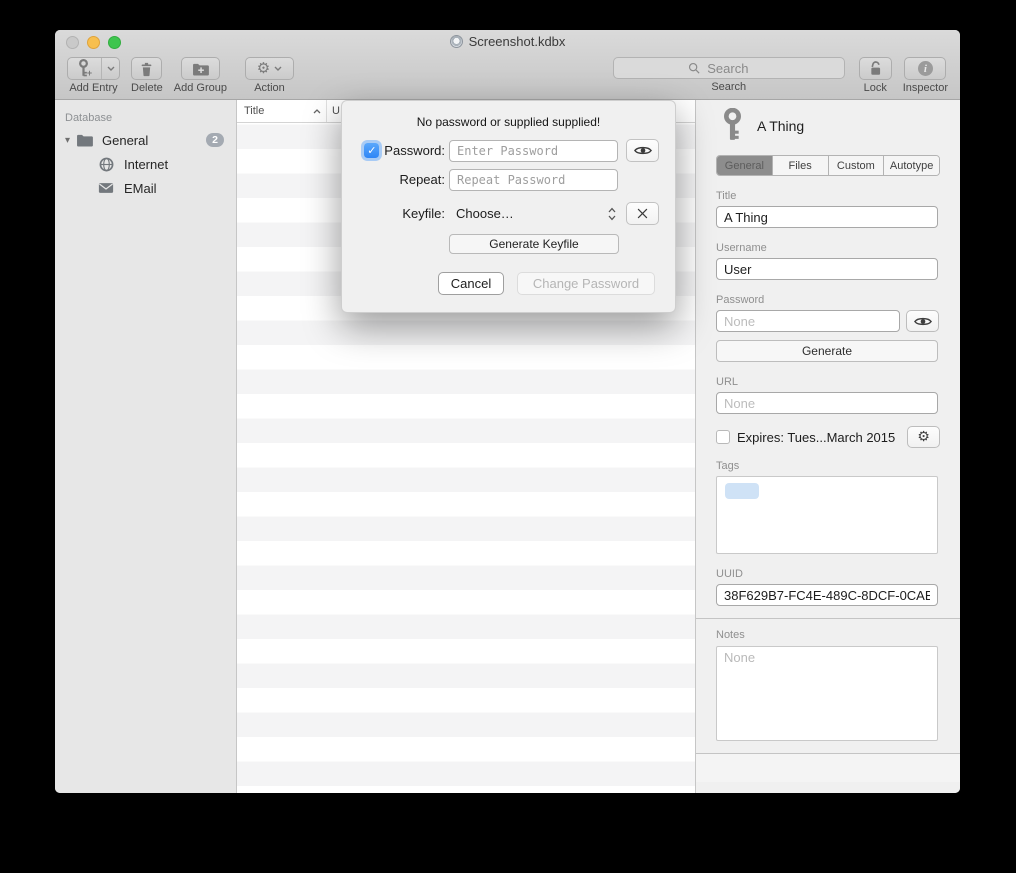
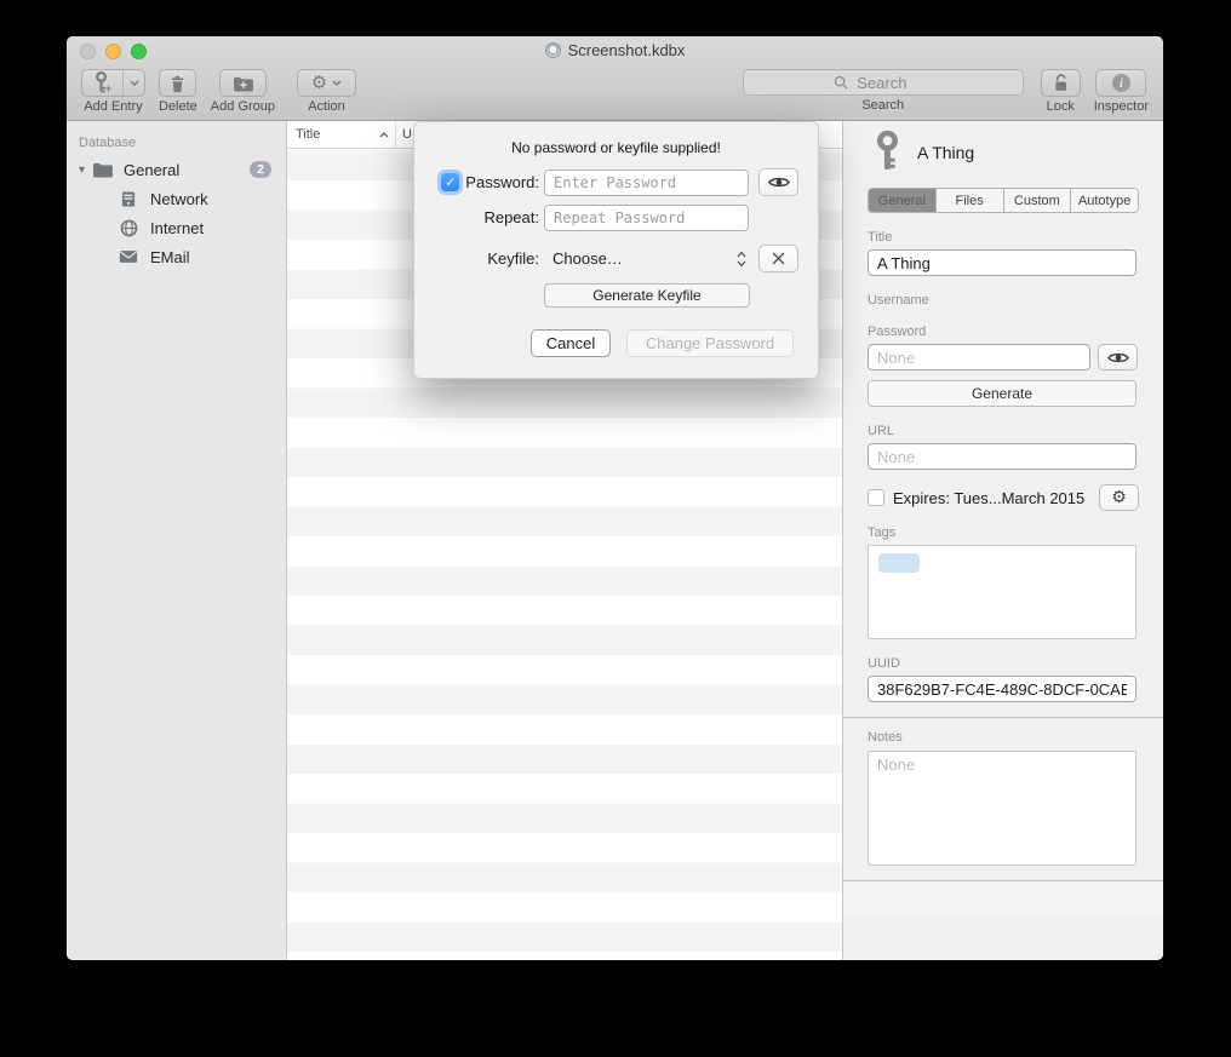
  Screenshot.kdbx
  +
  Add Entry
  Delete
  Add Group
  ⚙
  Action
  Search
  Search
  Lock
  i
  Inspector
  Database
  ▾
  General
  2
+ Network
  Internet
  EMail
  Title
  U
  A Thing
  General
  Files
  Custom
  Autotype
  Title
  A Thing
  Username
- User
  Password
  None
  Generate
  URL
  None
  Expires: Tues...March 2015
  ⚙
  Tags
  UUID
  38F629B7-FC4E-489C-8DCF-0CAB
  Notes
  None
- No password or supplied supplied!
+ No password or keyfile supplied!
  ✓
  Password:
  Enter Password
  Repeat:
  Repeat Password
  Keyfile:
  Choose…
  Generate Keyfile
  Cancel
  Change Password
